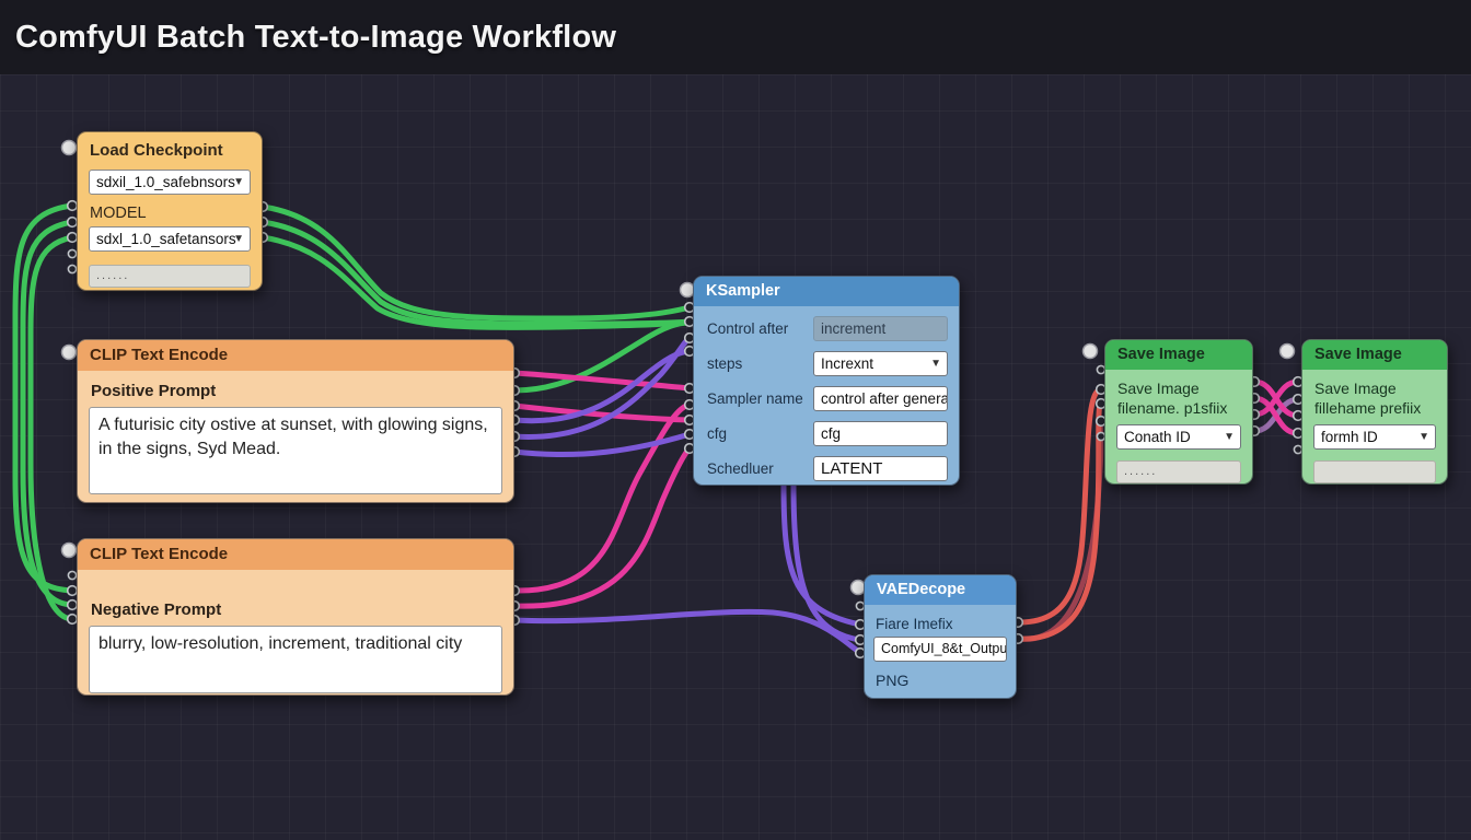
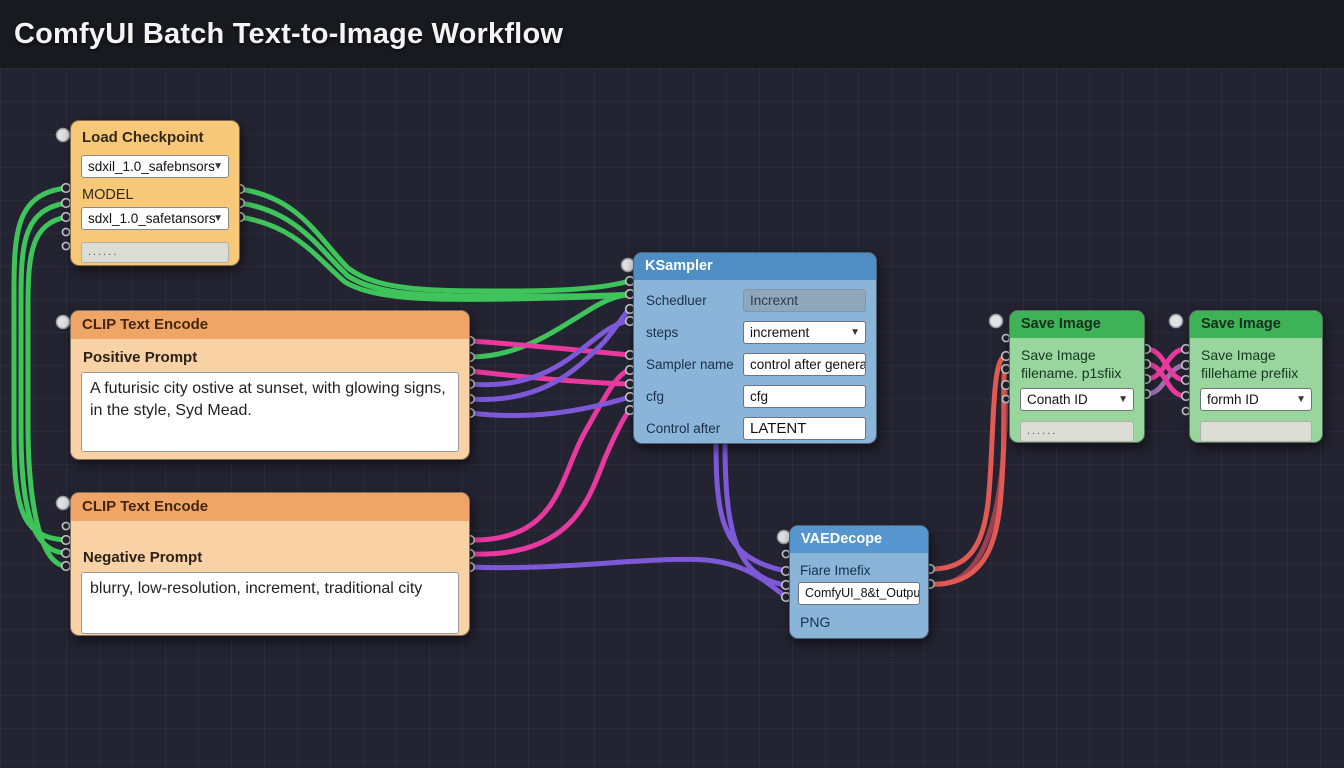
  ComfyUI Batch Text-to-Image Workflow
  Load Checkpoint
  sdxil_1.0_safebnsors
  ▼
  MODEL
  sdxl_1.0_safetansors
  ▼
  ......
  CLIP Text Encode
  Positive Prompt
- A futurisic city ostive at sunset, with glowing signs, in the signs, Syd Mead.
+ A futurisic city ostive at sunset, with glowing signs, in the style, Syd Mead.
  CLIP Text Encode
  Negative Prompt
  blurry, low-resolution, increment, traditional city
  KSampler
- Control after
+ Schedluer
- increment
+ Increxnt
  steps
- Increxnt
+ increment
  ▼
  Sampler name
  control after genera
  cfg
  cfg
- Schedluer
+ Control after
  LATENT
  VAEDecope
  Fiare Imefix
  ComfyUI_8&t_Outpu
  PNG
  Save Image
  Save Image filename. p1sfiix
  Conath ID
  ▼
  ......
  Save Image
  Save Image fillehame prefiix
  formh ID
  ▼
